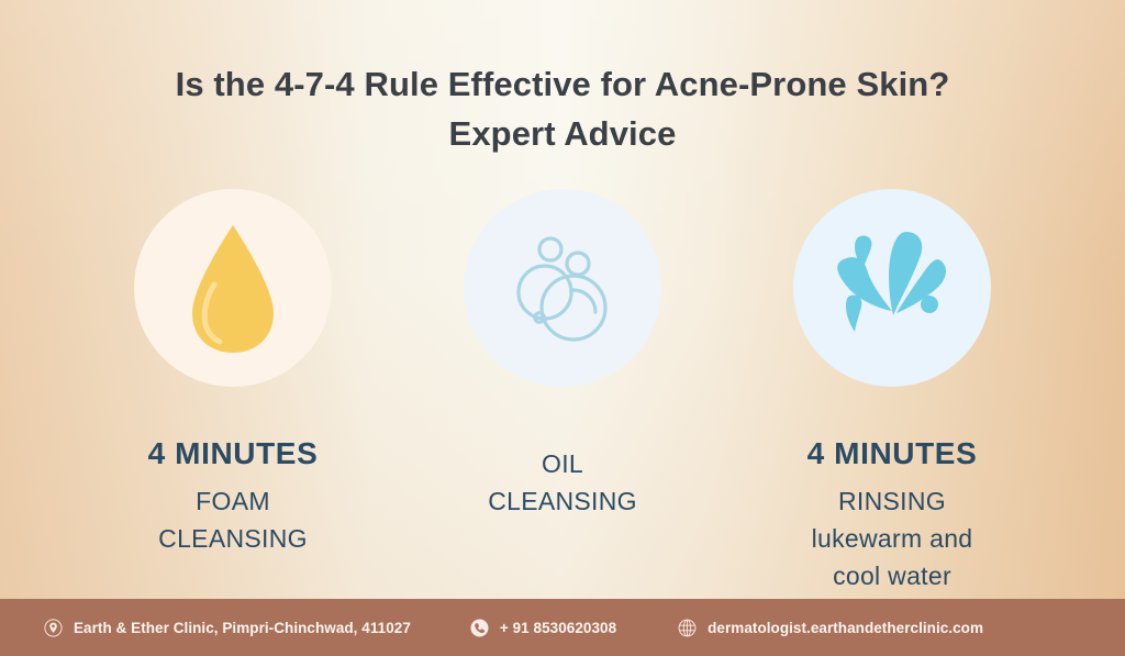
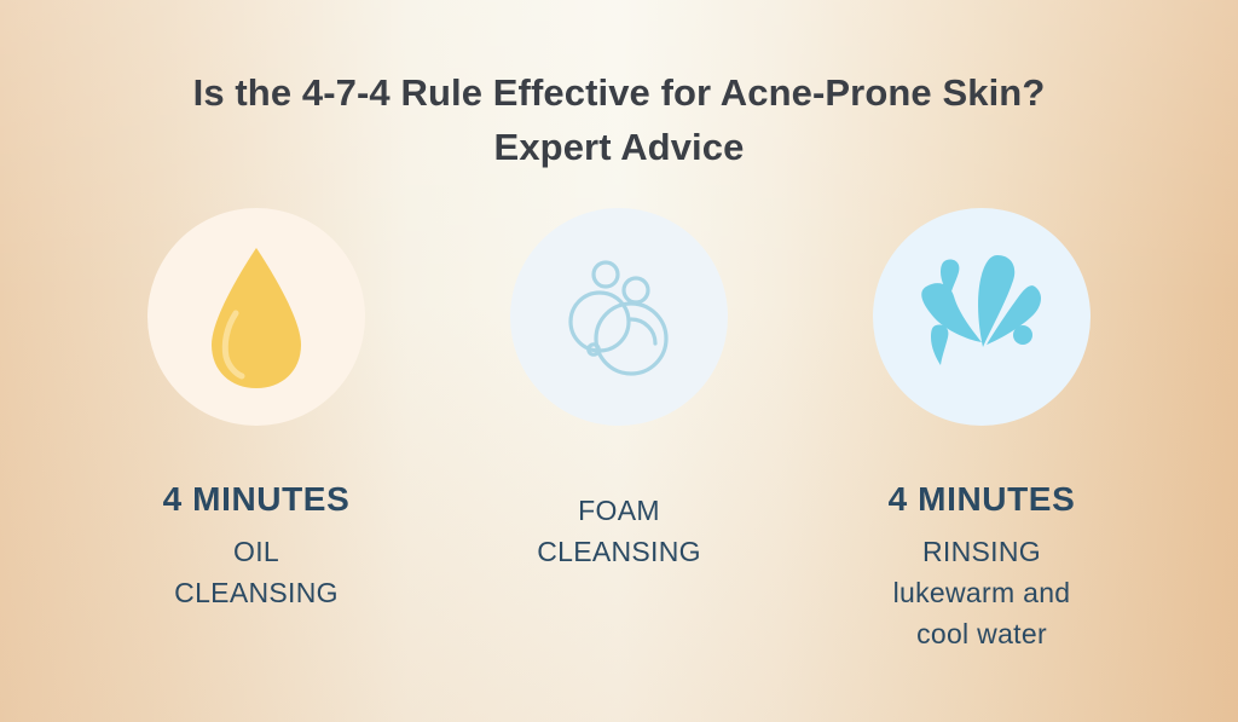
  Is the 4-7-4 Rule Effective for Acne-Prone Skin?
  Expert Advice
  4 MINUTES
- FOAM
+ OIL
  CLEANSING
- OIL
+ FOAM
  CLEANSING
  4 MINUTES
  RINSING
  lukewarm and
  cool water
- Earth & Ether Clinic, Pimpri-Chinchwad, 411027
- + 91 8530620308
- dermatologist.earthandetherclinic.com
